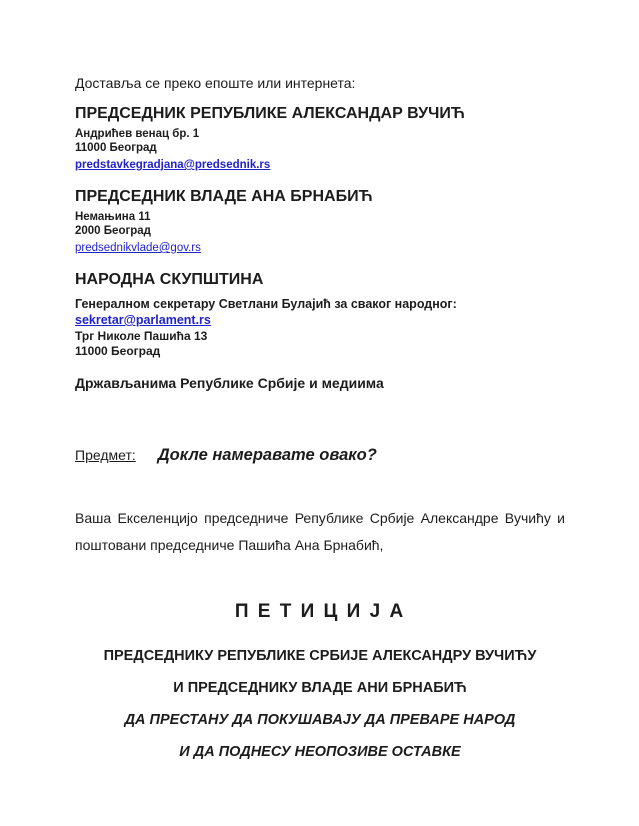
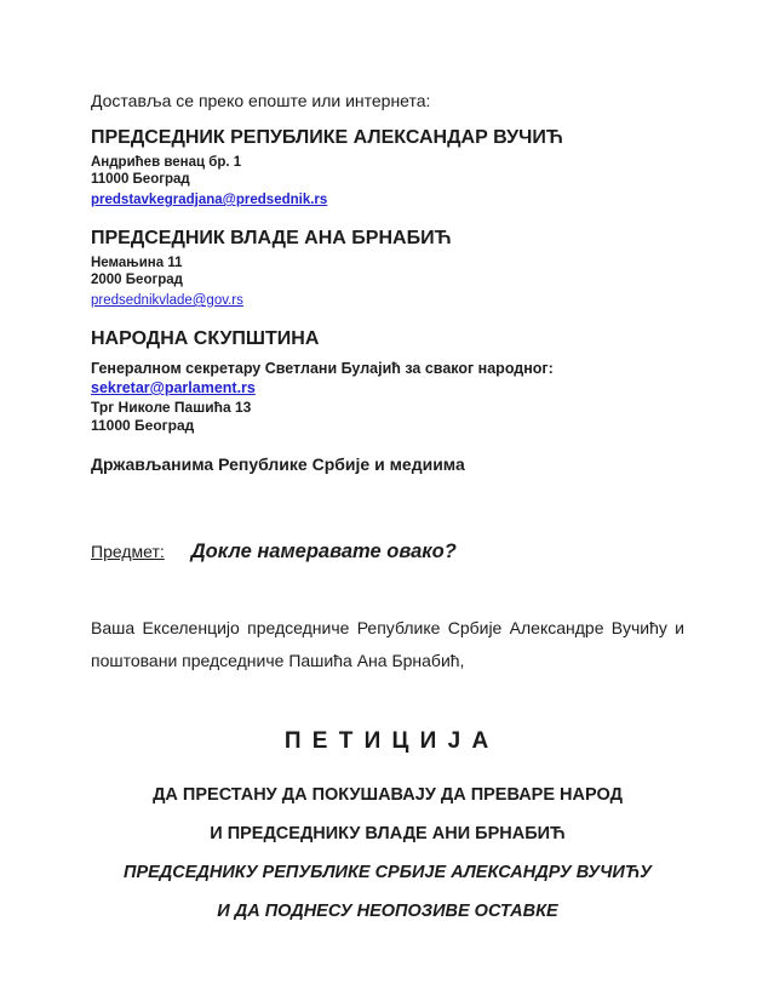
  Доставља се преко епоште или интернета:
  ПРЕДСЕДНИК РЕПУБЛИКЕ АЛЕКСАНДАР ВУЧИЋ
  Андрићев венац бр. 1
  11000 Београд
  predstavkegradjana@predsednik.rs
  ПРЕДСЕДНИК ВЛАДЕ АНА БРНАБИЋ
  Немањина 11
  2000 Београд
  predsednikvlade@gov.rs
  НАРОДНА СКУПШТИНА
  Генералном секретару Светлани Булајић за сваког народног: sekretar@parlament.rs
  Трг Николе Пашића 13
  11000 Београд
  Држављанима Републике Србије и медиима
  Предмет:
  Докле намеравате овако?
  Ваша Екселенцијо председниче Републике Србије Александре Вучићу и поштовани председниче Пашића Ана Брнабић,
  П Е Т И Ц И Ј А
- ПРЕДСЕДНИКУ РЕПУБЛИКЕ СРБИЈЕ АЛЕКСАНДРУ ВУЧИЋУ
+ ДА ПРЕСТАНУ ДА ПОКУШАВАЈУ ДА ПРЕВАРЕ НАРОД
  И ПРЕДСЕДНИКУ ВЛАДЕ АНИ БРНАБИЋ
- ДА ПРЕСТАНУ ДА ПОКУШАВАЈУ ДА ПРЕВАРЕ НАРОД
+ ПРЕДСЕДНИКУ РЕПУБЛИКЕ СРБИЈЕ АЛЕКСАНДРУ ВУЧИЋУ
  И ДА ПОДНЕСУ НЕОПОЗИВЕ ОСТАВКЕ
